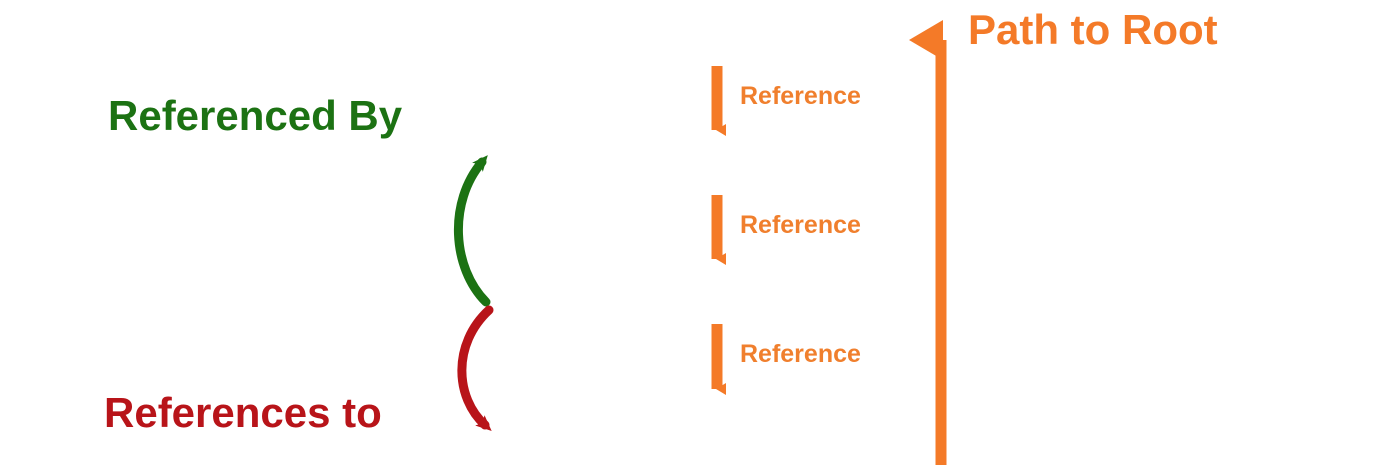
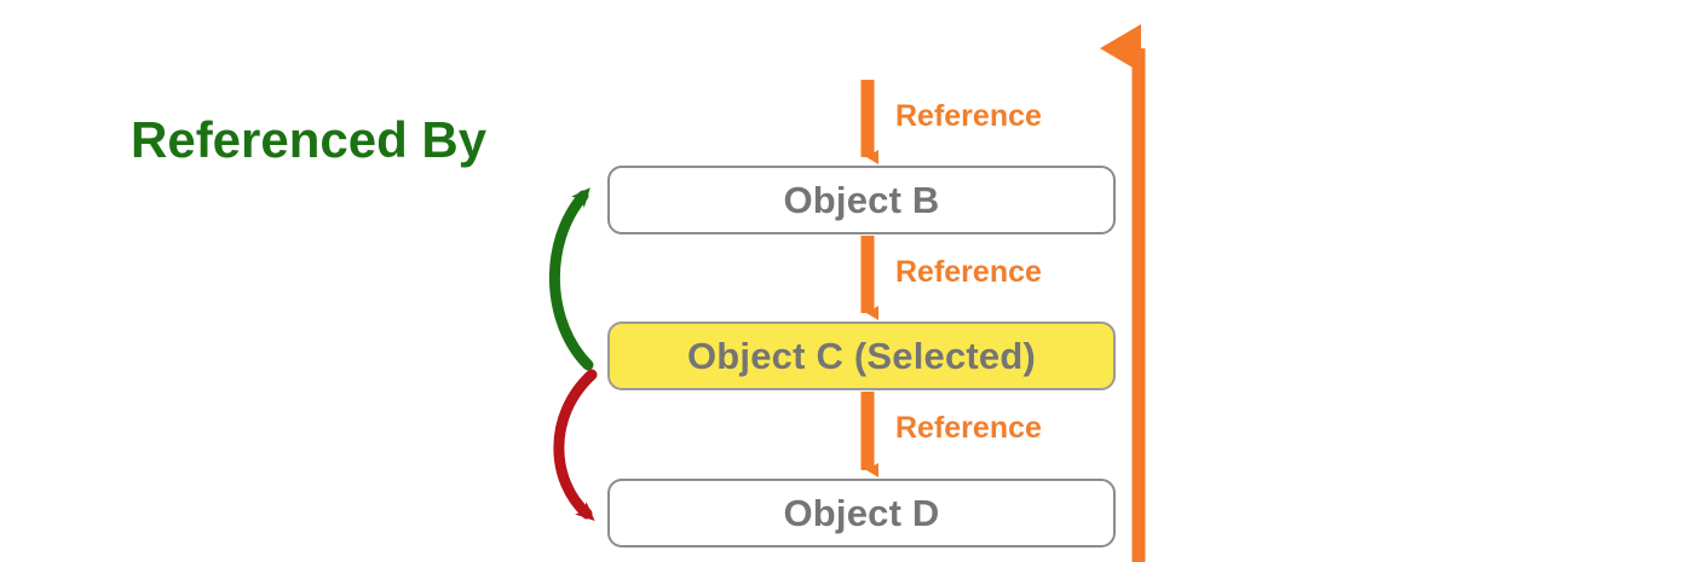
+ Object B
+ Object C (Selected)
+ Object D
  Reference
  Reference
  Reference
  Referenced By
- References to
- Path to Root
